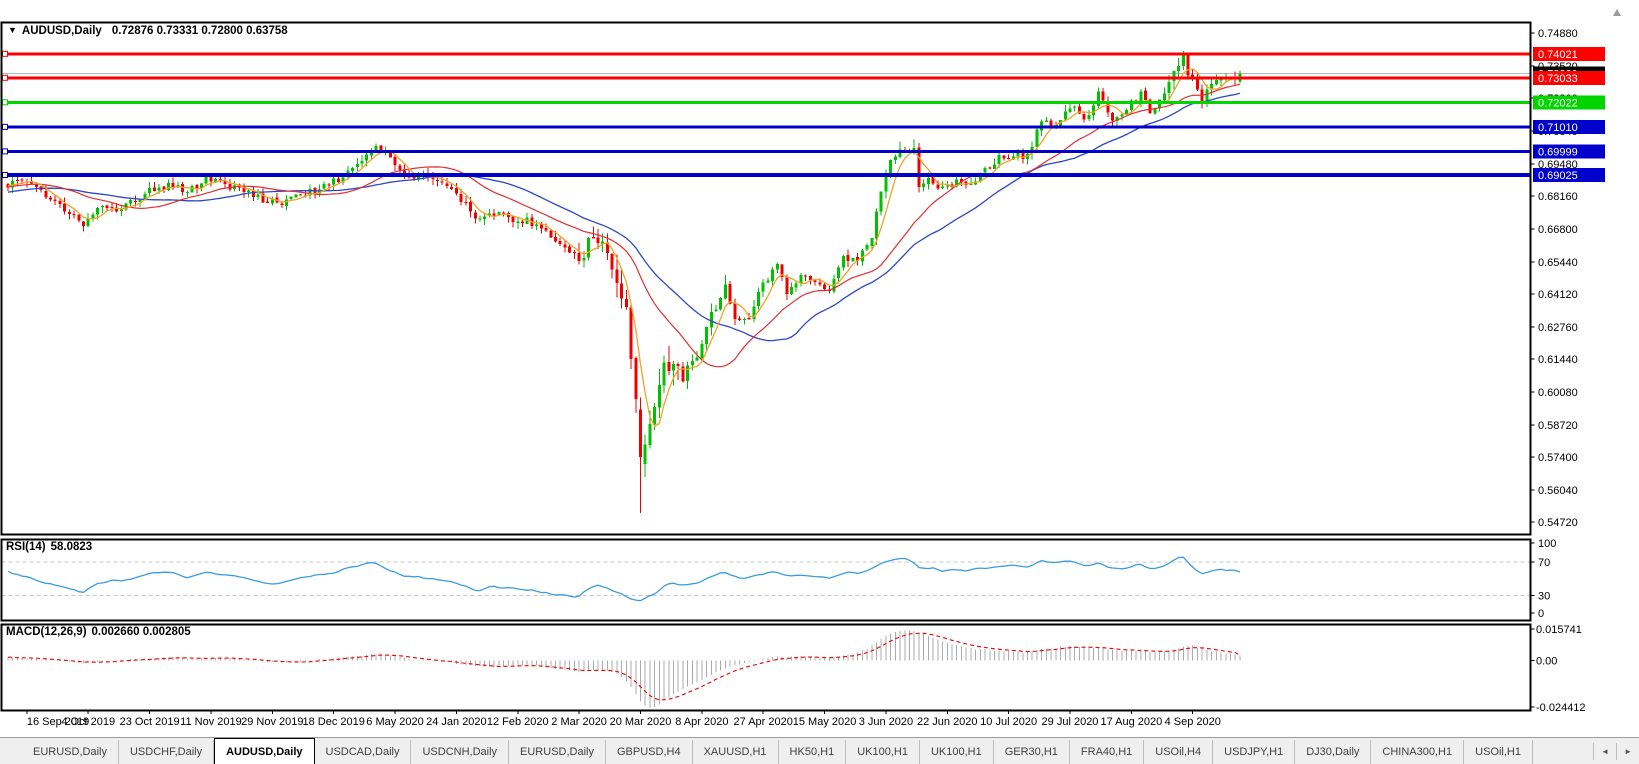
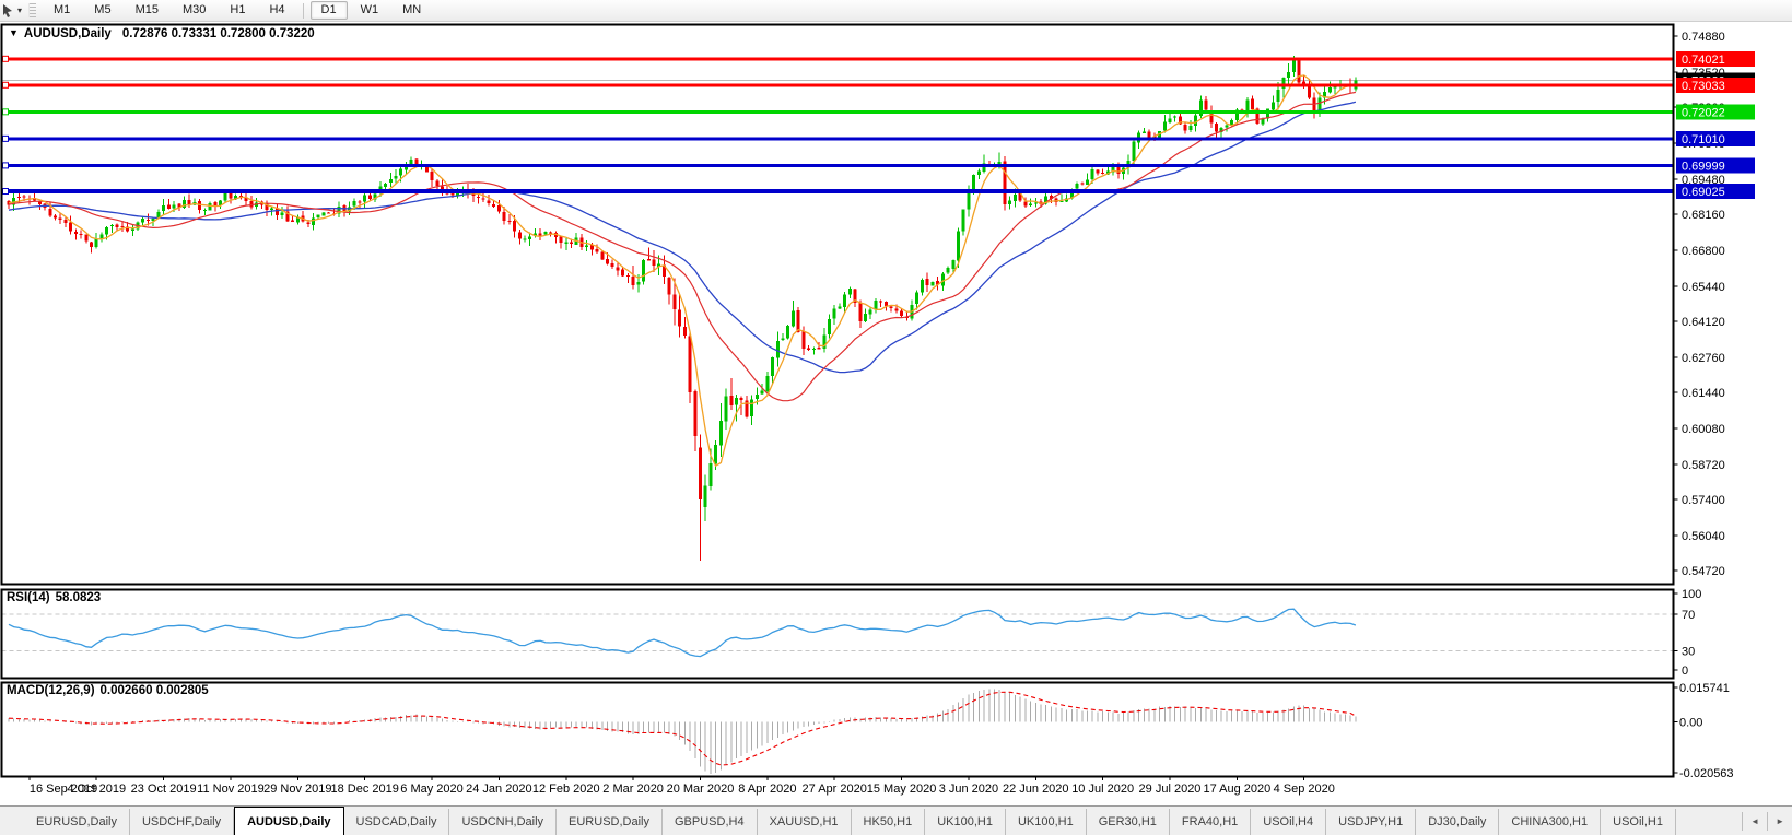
+ ▾
+ M1
+ M5
+ M15
+ M30
+ H1
+ H4
+ D1
+ W1
+ MN
- ▼ AUDUSD,Daily 0.72876 0.73331 0.72800 0.63758
+ ▼ AUDUSD,Daily 0.72876 0.73331 0.72800 0.73220
  RSI(14) 58.0823
  MACD(12,26,9) 0.002660 0.002805
  0.74880
  0.69480
  0.68160
  0.66800
  0.65440
  0.64120
  0.62760
  0.61440
  0.60080
  0.58720
  0.57400
  0.56040
  0.54720
  0.74021
  0.73033
  0.72022
  0.71010
  0.69999
  0.69025
  100
  70
  30
  0
  0.015741
  0.00
- -0.024412
+ -0.020563
  16 Sep 2019
  4 Oct 2019
  23 Oct 2019
  11 Nov 2019
  29 Nov 2019
  18 Dec 2019
  6 May 2020
  24 Jan 2020
  12 Feb 2020
  2 Mar 2020
  20 Mar 2020
  8 Apr 2020
  27 Apr 2020
  15 May 2020
  3 Jun 2020
  22 Jun 2020
  10 Jul 2020
  29 Jul 2020
  17 Aug 2020
  4 Sep 2020
  EURUSD,Daily
  USDCHF,Daily
  AUDUSD,Daily
  USDCAD,Daily
  USDCNH,Daily
  EURUSD,Daily
  GBPUSD,H4
  XAUUSD,H1
  HK50,H1
  UK100,H1
  UK100,H1
  GER30,H1
  FRA40,H1
  USOil,H4
  USDJPY,H1
  DJ30,Daily
  CHINA300,H1
  USOil,H1
  ◄
  ►
